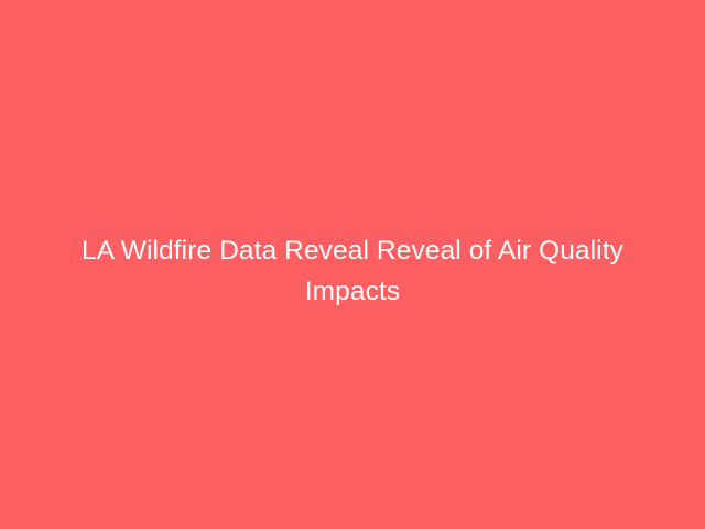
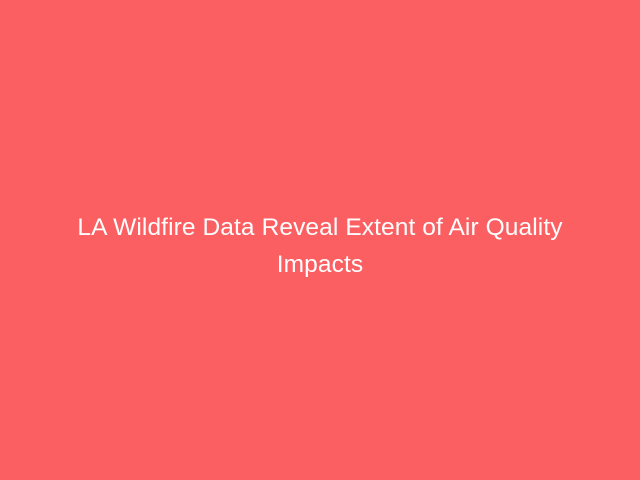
- LA Wildfire Data Reveal Reveal of Air Quality Impacts
+ LA Wildfire Data Reveal Extent of Air Quality Impacts
